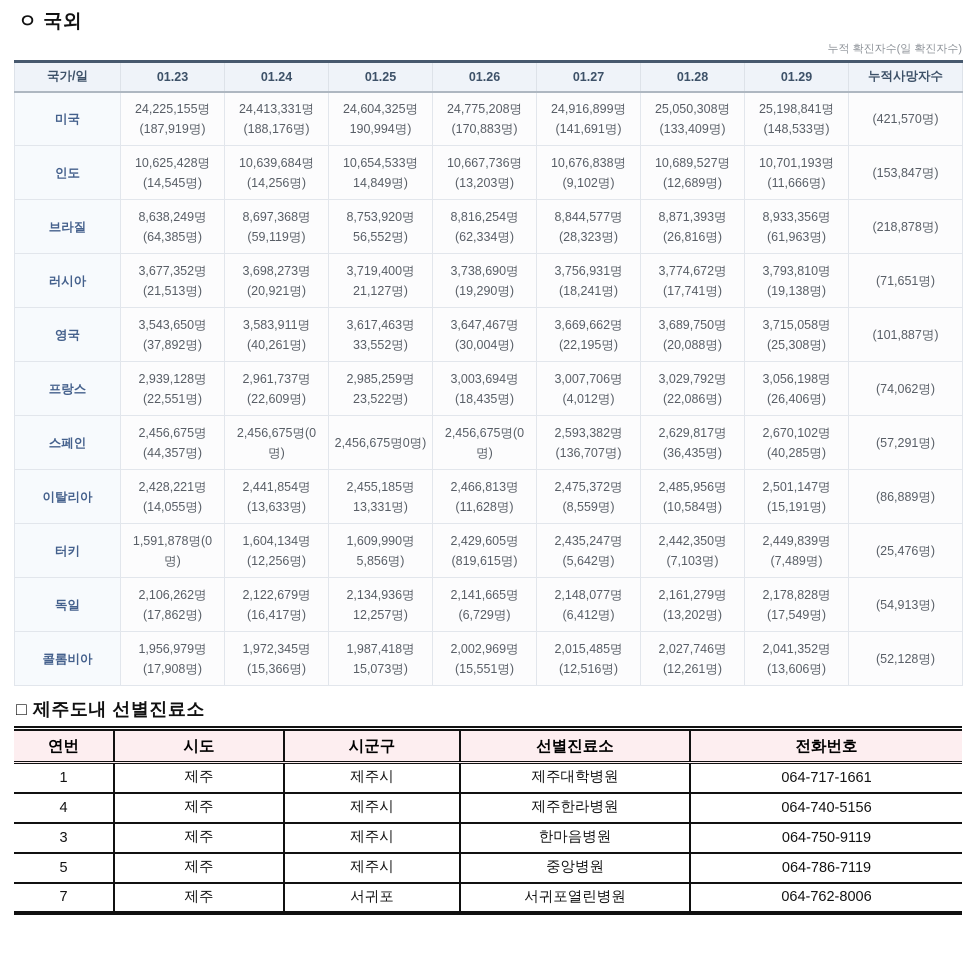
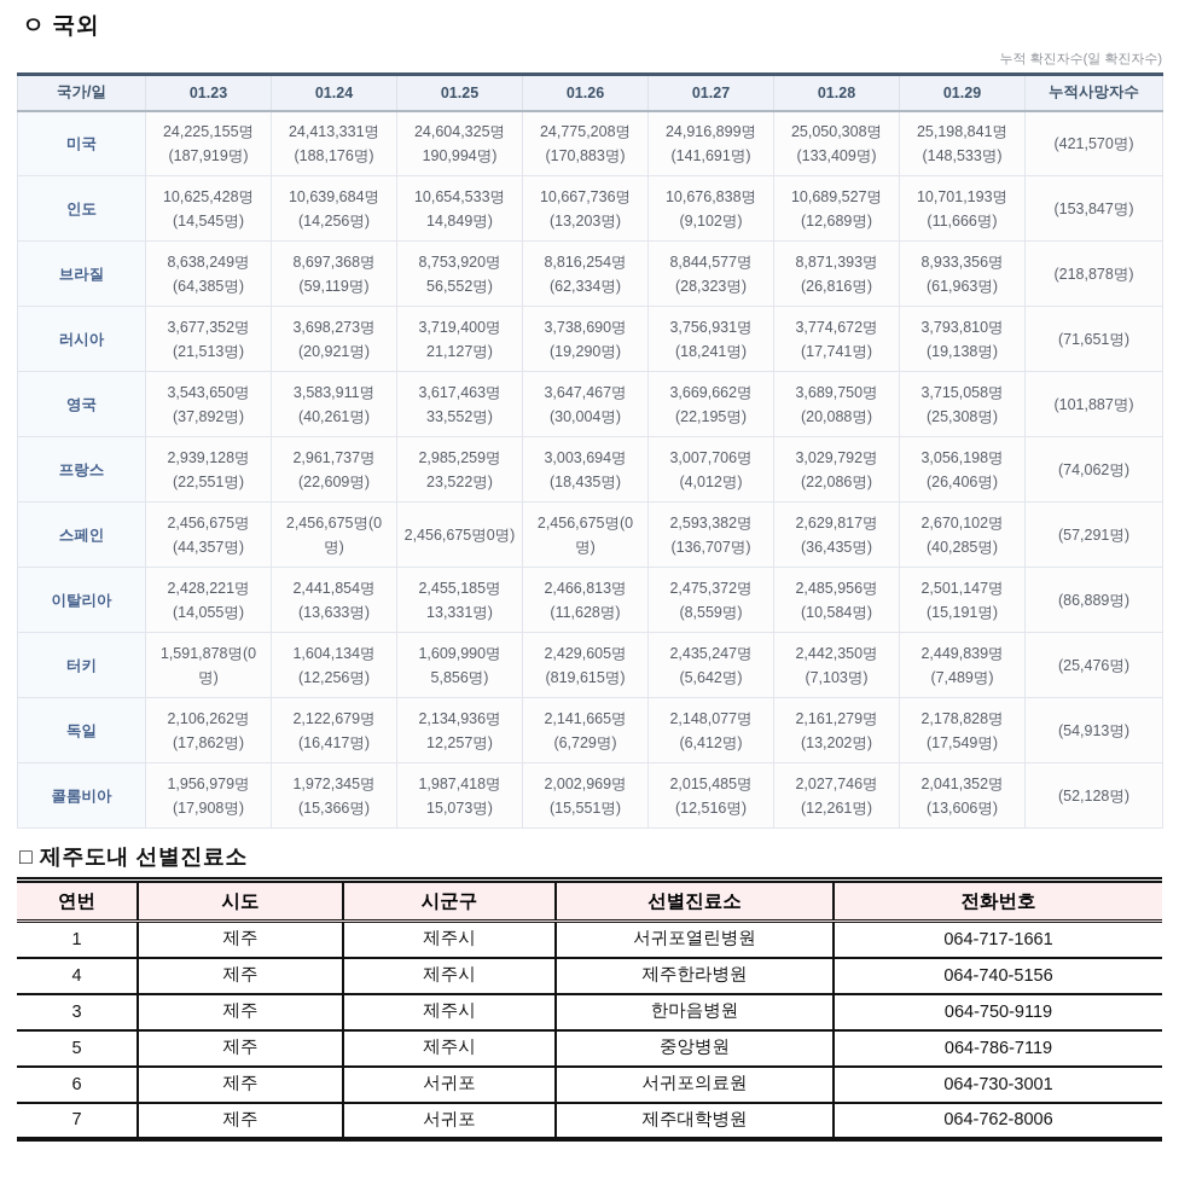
  ㅇ 국외
  누적 확진자수(일 확진자수)
  국가/일	01.23	01.24	01.25	01.26	01.27	01.28	01.29	누적사망자수
  미국	24,225,155명 (187,919명)	24,413,331명 (188,176명)	24,604,325명 190,994명)	24,775,208명 (170,883명)	24,916,899명 (141,691명)	25,050,308명 (133,409명)	25,198,841명 (148,533명)	(421,570명)
  인도	10,625,428명 (14,545명)	10,639,684명 (14,256명)	10,654,533명 14,849명)	10,667,736명 (13,203명)	10,676,838명 (9,102명)	10,689,527명 (12,689명)	10,701,193명 (11,666명)	(153,847명)
  브라질	8,638,249명 (64,385명)	8,697,368명 (59,119명)	8,753,920명 56,552명)	8,816,254명 (62,334명)	8,844,577명 (28,323명)	8,871,393명 (26,816명)	8,933,356명 (61,963명)	(218,878명)
  러시아	3,677,352명 (21,513명)	3,698,273명 (20,921명)	3,719,400명 21,127명)	3,738,690명 (19,290명)	3,756,931명 (18,241명)	3,774,672명 (17,741명)	3,793,810명 (19,138명)	(71,651명)
  영국	3,543,650명 (37,892명)	3,583,911명 (40,261명)	3,617,463명 33,552명)	3,647,467명 (30,004명)	3,669,662명 (22,195명)	3,689,750명 (20,088명)	3,715,058명 (25,308명)	(101,887명)
  프랑스	2,939,128명 (22,551명)	2,961,737명 (22,609명)	2,985,259명 23,522명)	3,003,694명 (18,435명)	3,007,706명 (4,012명)	3,029,792명 (22,086명)	3,056,198명 (26,406명)	(74,062명)
  스페인	2,456,675명 (44,357명)	2,456,675명(0 명)	2,456,675명0명)	2,456,675명(0 명)	2,593,382명 (136,707명)	2,629,817명 (36,435명)	2,670,102명 (40,285명)	(57,291명)
  이탈리아	2,428,221명 (14,055명)	2,441,854명 (13,633명)	2,455,185명 13,331명)	2,466,813명 (11,628명)	2,475,372명 (8,559명)	2,485,956명 (10,584명)	2,501,147명 (15,191명)	(86,889명)
  터키	1,591,878명(0 명)	1,604,134명 (12,256명)	1,609,990명 5,856명)	2,429,605명 (819,615명)	2,435,247명 (5,642명)	2,442,350명 (7,103명)	2,449,839명 (7,489명)	(25,476명)
  독일	2,106,262명 (17,862명)	2,122,679명 (16,417명)	2,134,936명 12,257명)	2,141,665명 (6,729명)	2,148,077명 (6,412명)	2,161,279명 (13,202명)	2,178,828명 (17,549명)	(54,913명)
  콜롬비아	1,956,979명 (17,908명)	1,972,345명 (15,366명)	1,987,418명 15,073명)	2,002,969명 (15,551명)	2,015,485명 (12,516명)	2,027,746명 (12,261명)	2,041,352명 (13,606명)	(52,128명)
  □ 제주도내 선별진료소
  연번	시도	시군구	선별진료소	전화번호
- 1	제주	제주시	제주대학병원	064-717-1661
+ 1	제주	제주시	서귀포열린병원	064-717-1661
  4	제주	제주시	제주한라병원	064-740-5156
  3	제주	제주시	한마음병원	064-750-9119
  5	제주	제주시	중앙병원	064-786-7119
+ 6	제주	서귀포	서귀포의료원	064-730-3001
- 7	제주	서귀포	서귀포열린병원	064-762-8006
+ 7	제주	서귀포	제주대학병원	064-762-8006
